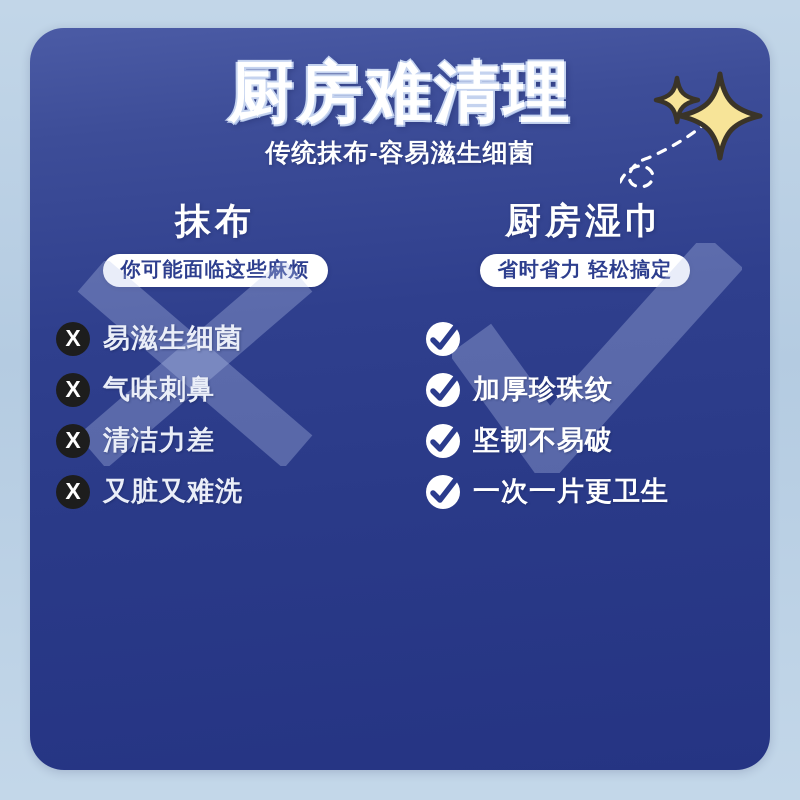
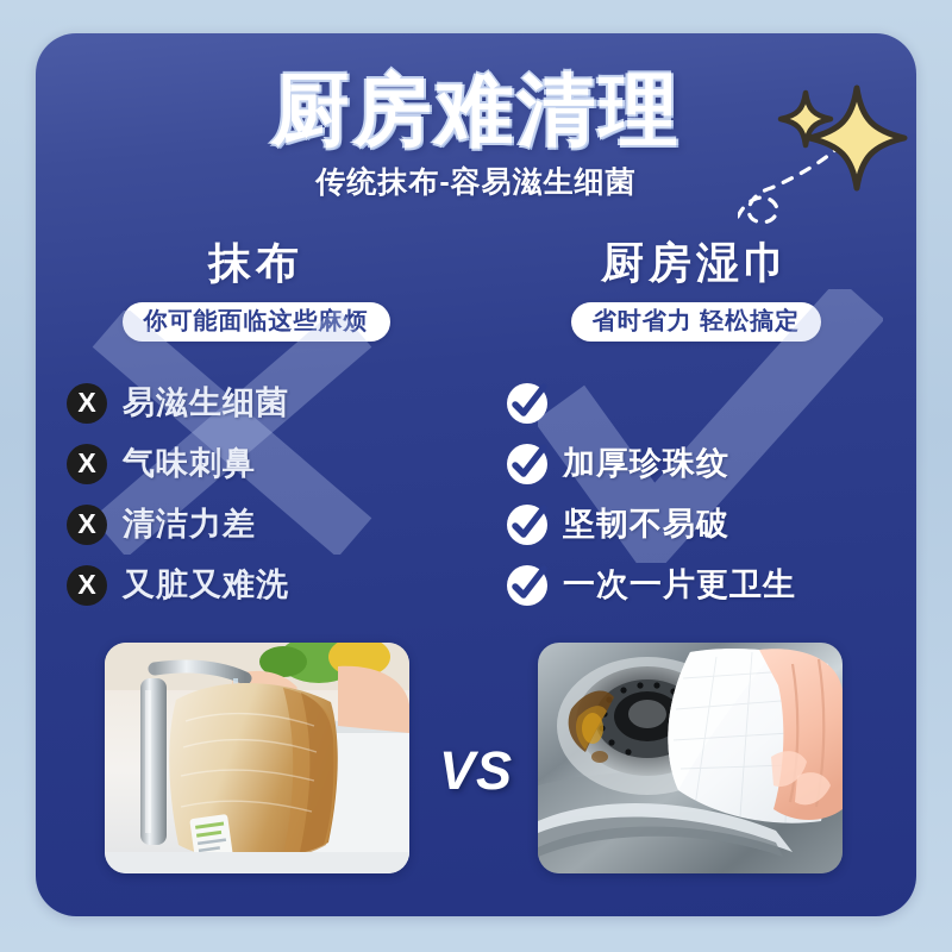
  厨房难清理
  传统抹布-容易滋生细菌
  抹布
  你可能面临这些烦
  X
  易滋生细菌
  X
  气味刺鼻
  X
  清洁力差
  X
  又脏又难洗
  厨房湿巾
  省时省力 轻松搞定
  加厚珍珠纹
  坚韧不易破
  一次一片更卫生
+ VS
